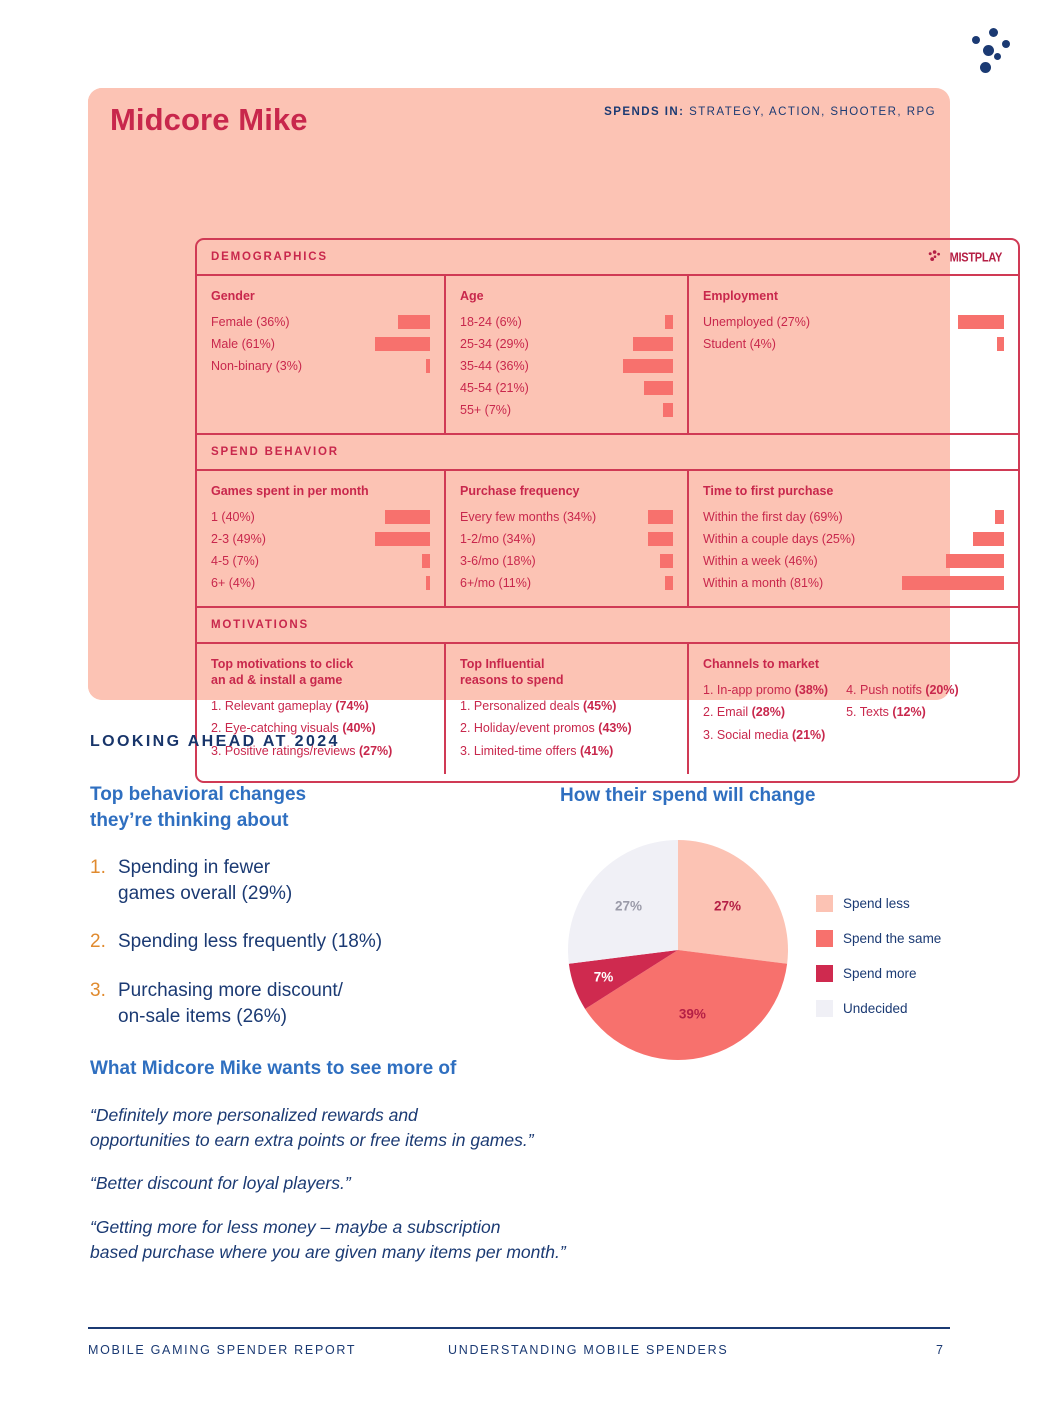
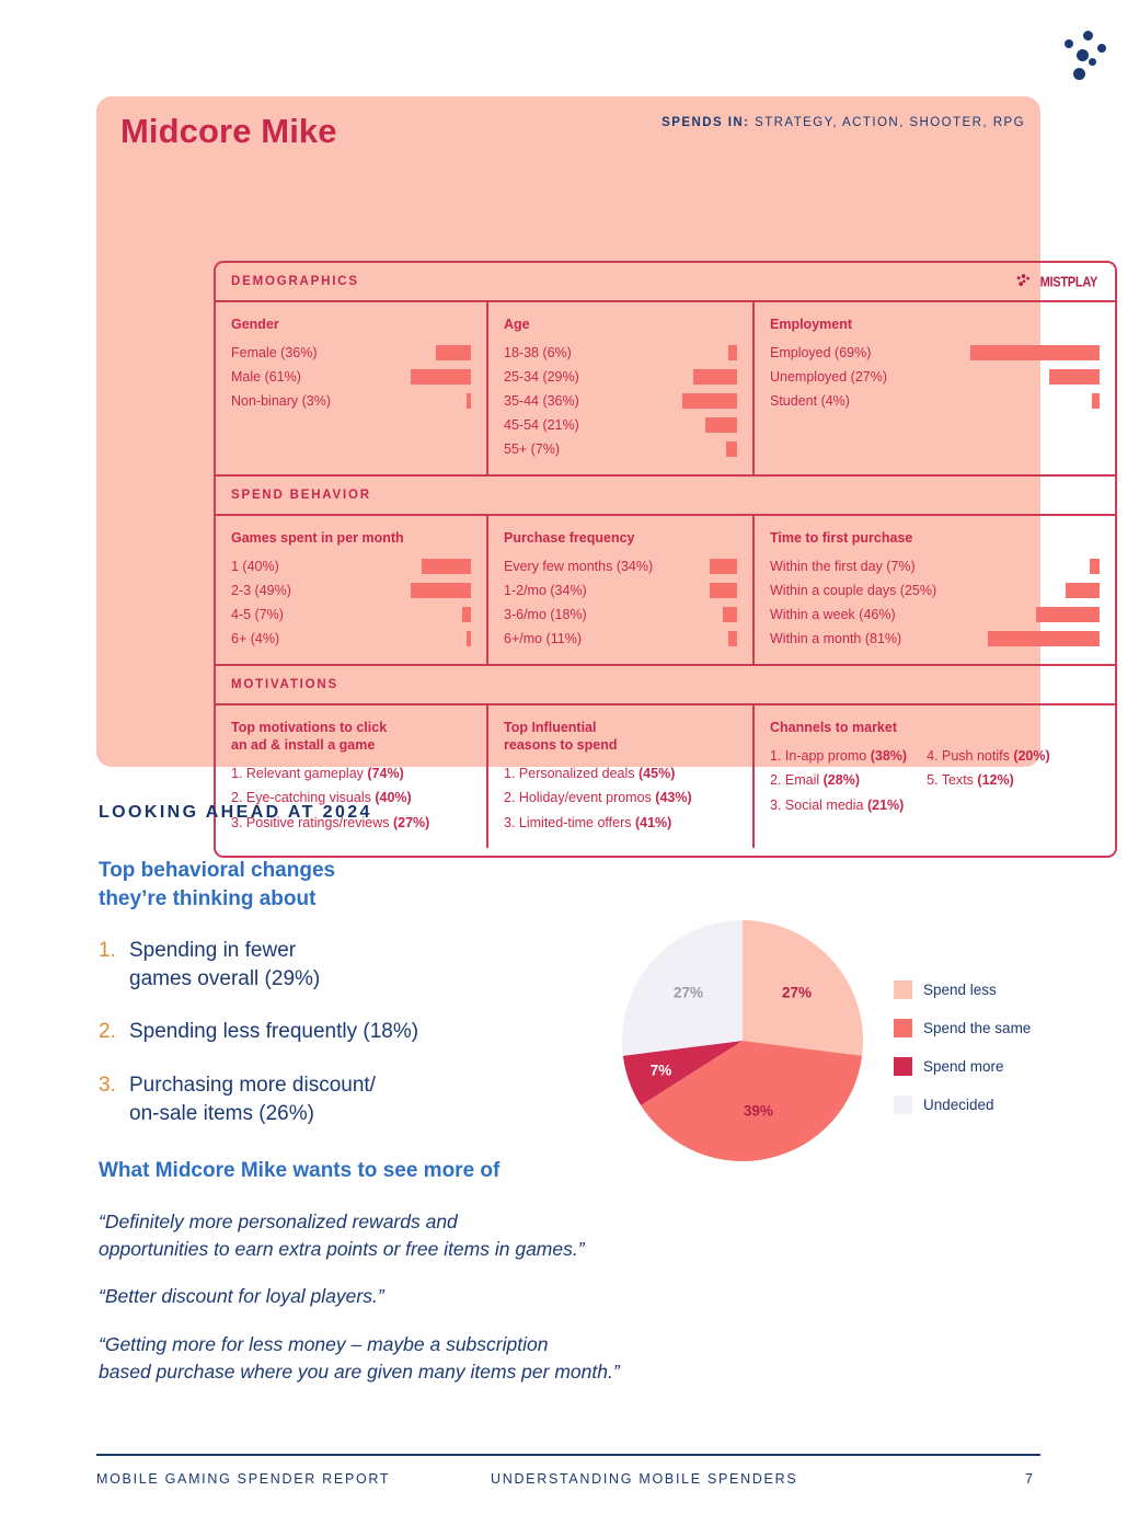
  Midcore Mike
  SPENDS IN: STRATEGY, ACTION, SHOOTER, RPG
  DEMOGRAPHICS
  MISTPLAY
  Gender
  Female (36%)
  Male (61%)
  Non-binary (3%)
  Age
- 18-24 (6%)
+ 18-38 (6%)
  25-34 (29%)
  35-44 (36%)
  45-54 (21%)
  55+ (7%)
  Employment
+ Employed (69%)
  Unemployed (27%)
  Student (4%)
  SPEND BEHAVIOR
  Games spent in per month
  1 (40%)
  2-3 (49%)
  4-5 (7%)
  6+ (4%)
  Purchase frequency
  Every few months (34%)
  1-2/mo (34%)
  3-6/mo (18%)
  6+/mo (11%)
  Time to first purchase
- Within the first day (69%)
+ Within the first day (7%)
  Within a couple days (25%)
  Within a week (46%)
  Within a month (81%)
  MOTIVATIONS
  Top motivations to click
  an ad & install a game
  1. Relevant gameplay (74%)
  2. Eye-catching visuals (40%)
  3. Positive ratings/reviews (27%)
  Top Influential
  reasons to spend
  1. Personalized deals (45%)
  2. Holiday/event promos (43%)
  3. Limited-time offers (41%)
  Channels to market
  1. In-app promo (38%)
  2. Email (28%)
  3. Social media (21%)
  4. Push notifs (20%)
  5. Texts (12%)
  LOOKING AHEAD AT 2024
  Top behavioral changes
  they’re thinking about
- How their spend will change
  1.
  Spending in fewer
  games overall (29%)
  2.
  Spending less frequently (18%)
  3.
  Purchasing more discount/
  on-sale items (26%)
  What Midcore Mike wants to see more of
  “Definitely more personalized rewards and
  opportunities to earn extra points or free items in games.”
  “Better discount for loyal players.”
  “Getting more for less money – maybe a subscription
  based purchase where you are given many items per month.”
  27%
  39%
  7%
  27%
  Spend less
  Spend the same
  Spend more
  Undecided
  MOBILE GAMING SPENDER REPORT
  UNDERSTANDING MOBILE SPENDERS
  7
